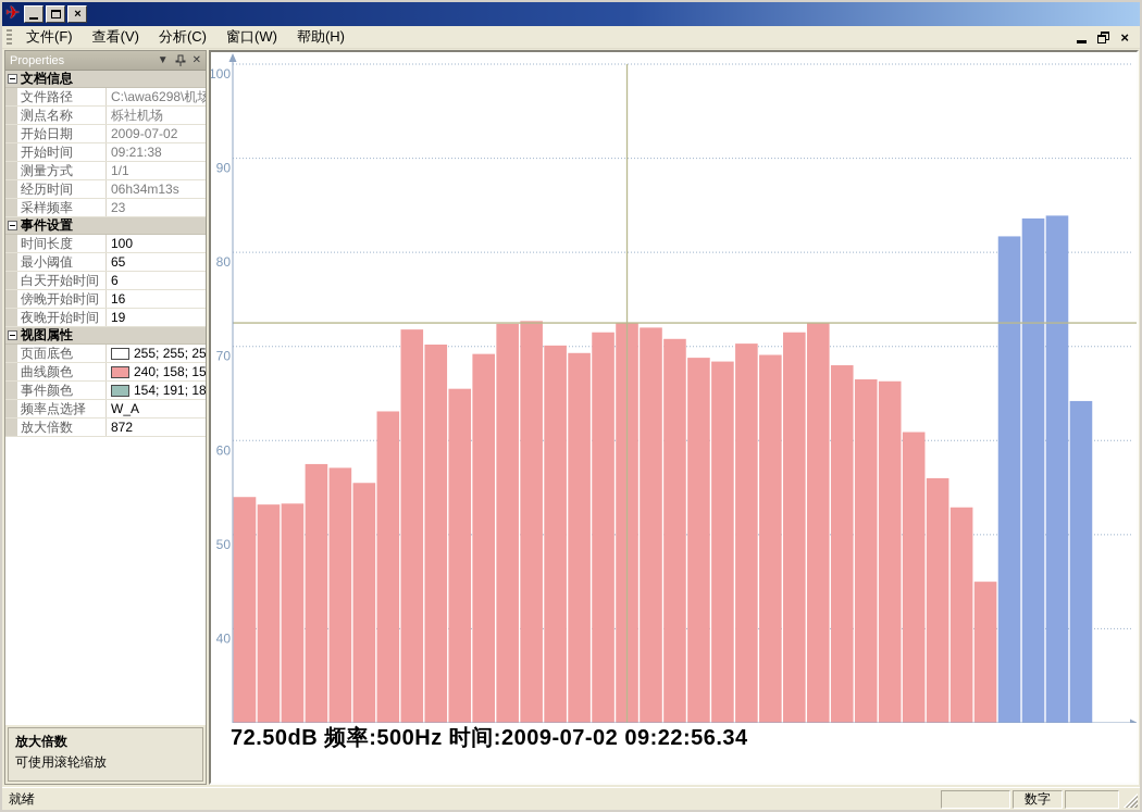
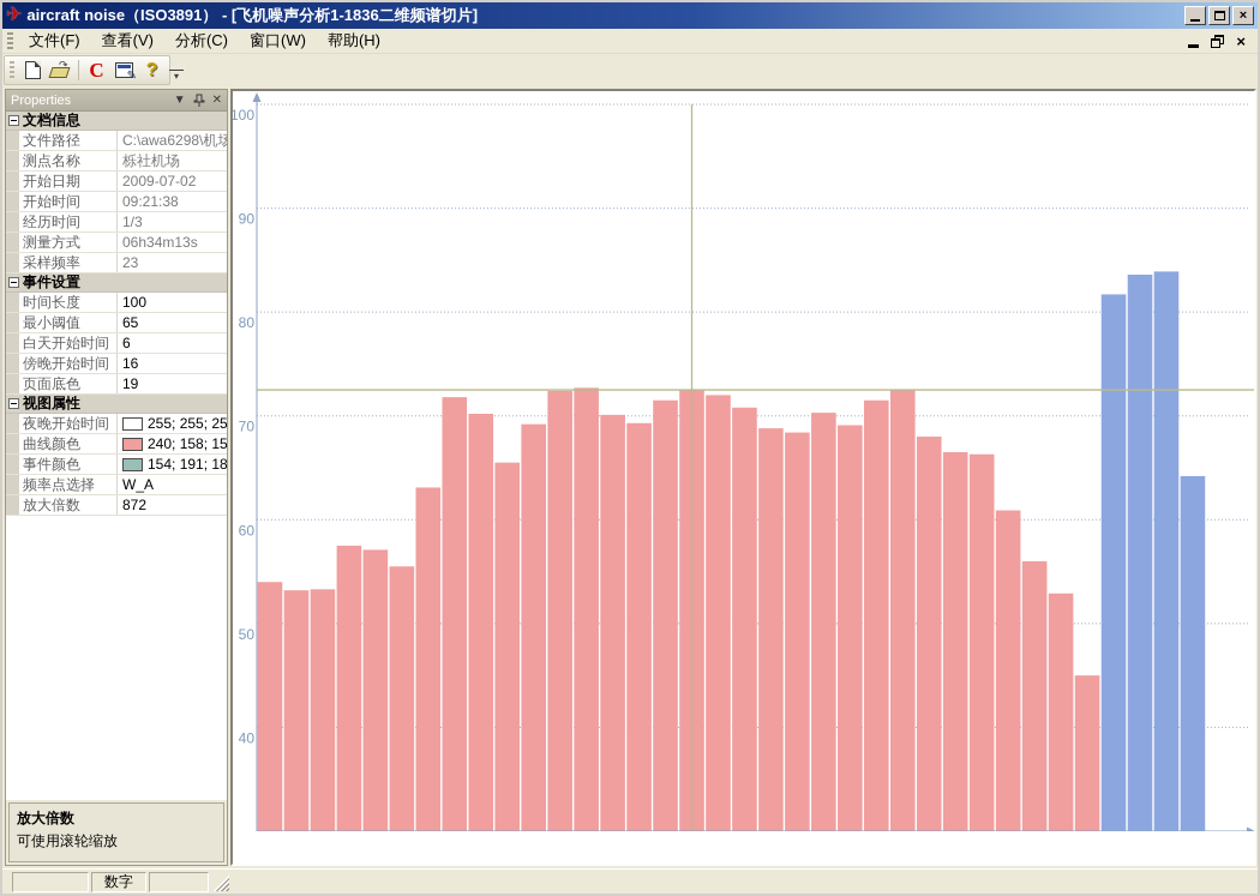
  ✈
+ aircraft noise（ISO3891） - [飞机噪声分析1-1836二维频谱切片]
  ×
  文件(F)
  查看(V)
  分析(C)
  窗口(W)
  帮助(H)
  ×
+ ↷
+ C
+ ?
+ ▾
  Properties
  ▼
  ✕
  文档信息
  文件路径
  C:\awa6298\机场
  测点名称
  栎社机场
  开始日期
  2009-07-02
  开始时间
  09:21:38
- 测量方式
+ 经历时间
- 1/1
+ 1/3
- 经历时间
+ 测量方式
  06h34m13s
  采样频率
  23
  事件设置
  时间长度
  100
  最小阈值
  65
  白天开始时间
  6
  傍晚开始时间
  16
- 夜晚开始时间
+ 页面底色
  19
  视图属性
- 页面底色
+ 夜晚开始时间
  255; 255; 25
  曲线颜色
  240; 158; 15
  事件颜色
  154; 191; 18
  频率点选择
  W_A
  放大倍数
  872
  放大倍数
  可使用滚轮缩放
  100
  90
  80
  70
  60
  50
  40
- 72.50dB 频率:500Hz 时间:2009-07-02 09:22:56.34
- 就绪
  数字
